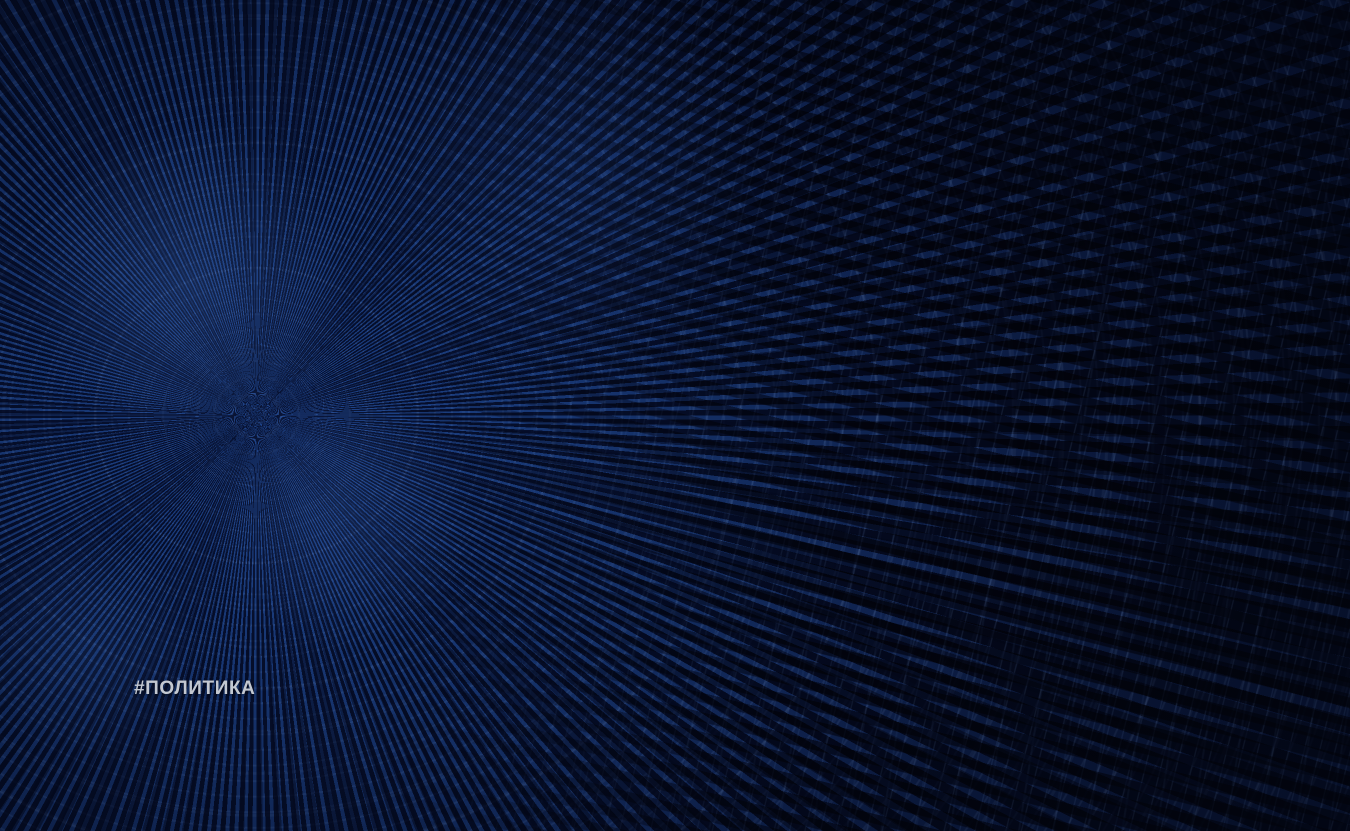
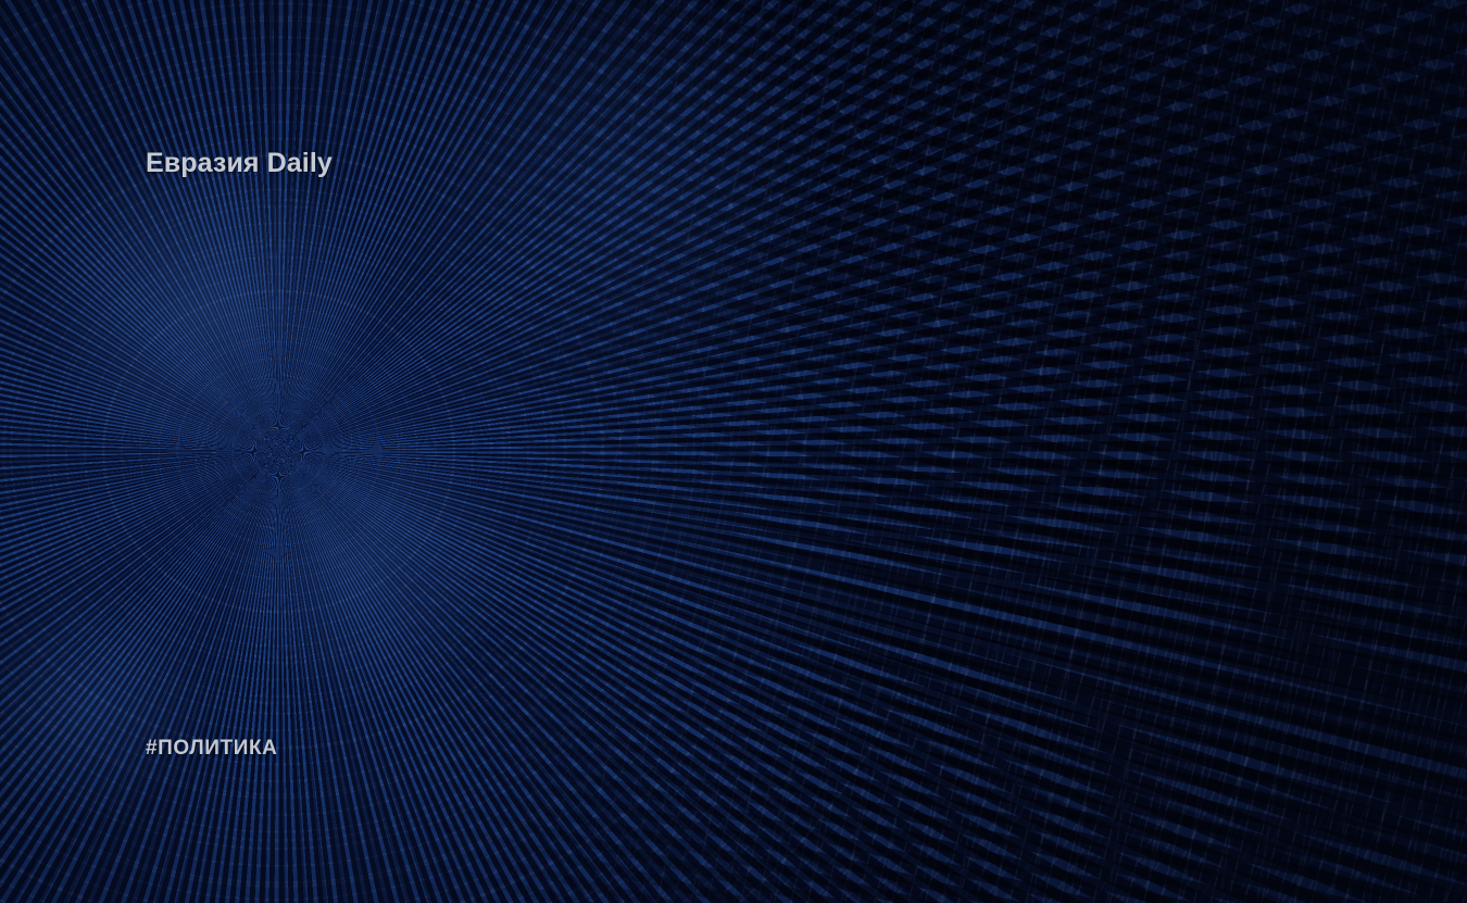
+ Евразия Daily
  #ПОЛИТИКА
